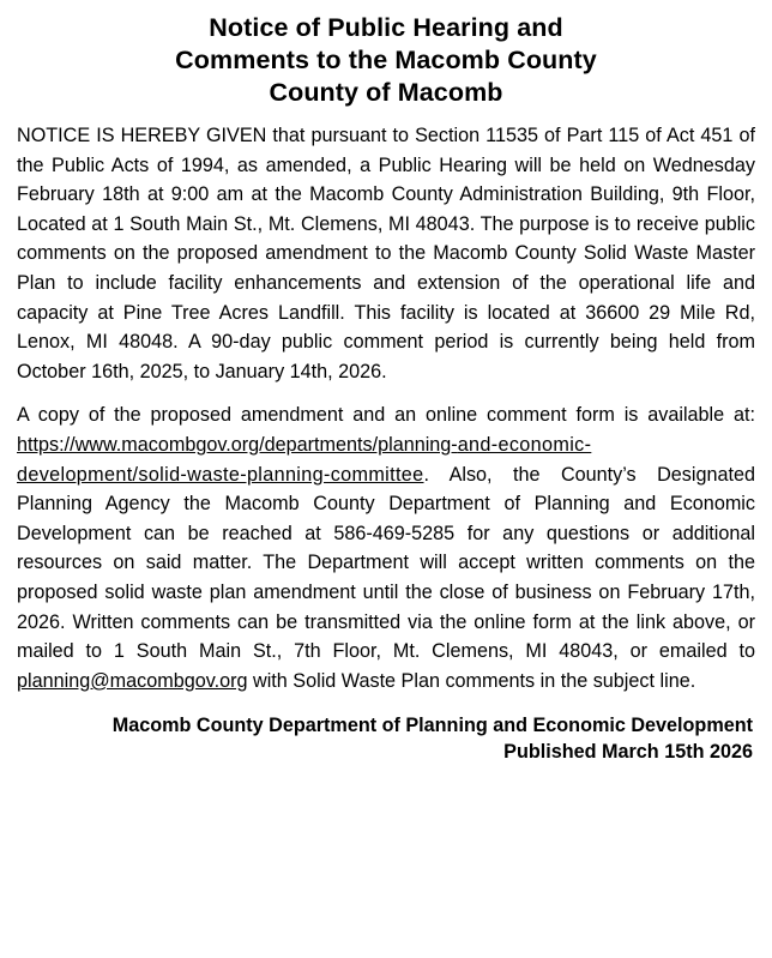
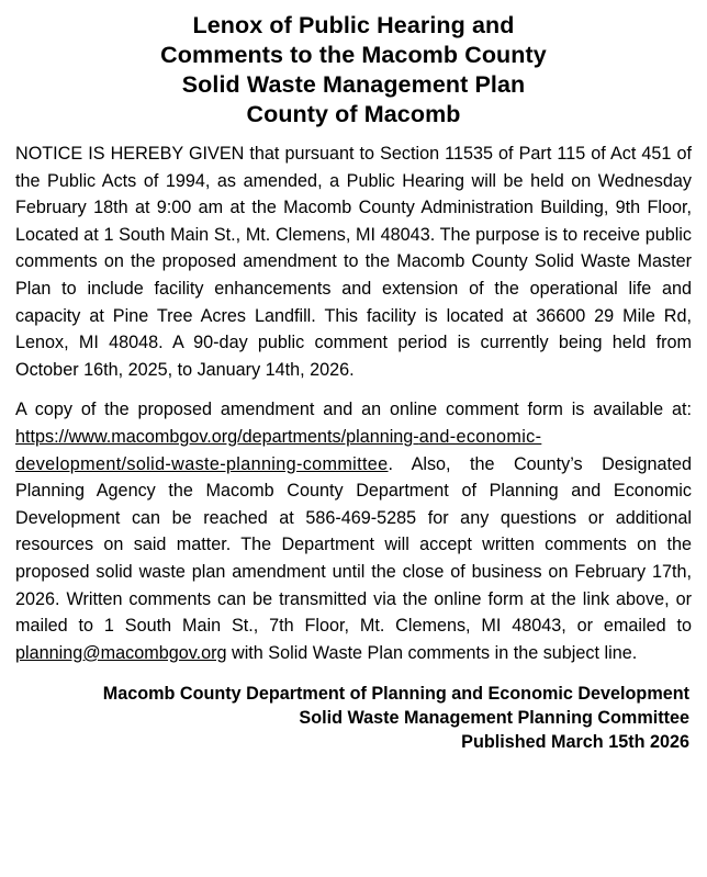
- Notice of Public Hearing and
+ Lenox of Public Hearing and
  Comments to the Macomb County
+ Solid Waste Management Plan
  County of Macomb
  NOTICE IS HEREBY GIVEN that pursuant to Section 11535 of Part 115 of Act 451 of the Public Acts of 1994, as amended, a Public Hearing will be held on Wednesday February 18th at 9:00 am at the Macomb County Administration Building, 9th Floor, Located at 1 South Main St., Mt. Clemens, MI 48043. The purpose is to receive public comments on the proposed amendment to the Macomb County Solid Waste Master Plan to include facility enhancements and extension of the operational life and capacity at Pine Tree Acres Landfill. This facility is located at 36600 29 Mile Rd, Lenox, MI 48048. A 90-day public comment period is currently being held from October 16th, 2025, to January 14th, 2026.
  A copy of the proposed amendment and an online comment form is available at: https://www.macombgov.org/departments/planning-and-economic-development/solid-waste-planning-committee. Also, the County’s Designated Planning Agency the Macomb County Department of Planning and Economic Development can be reached at 586-469-5285 for any questions or additional resources on said matter. The Department will accept written comments on the proposed solid waste plan amendment until the close of business on February 17th, 2026. Written comments can be transmitted via the online form at the link above, or mailed to 1 South Main St., 7th Floor, Mt. Clemens, MI 48043, or emailed to planning@macombgov.org with Solid Waste Plan comments in the subject line.
  Macomb County Department of Planning and Economic Development
+ Solid Waste Management Planning Committee
  Published March 15th 2026
